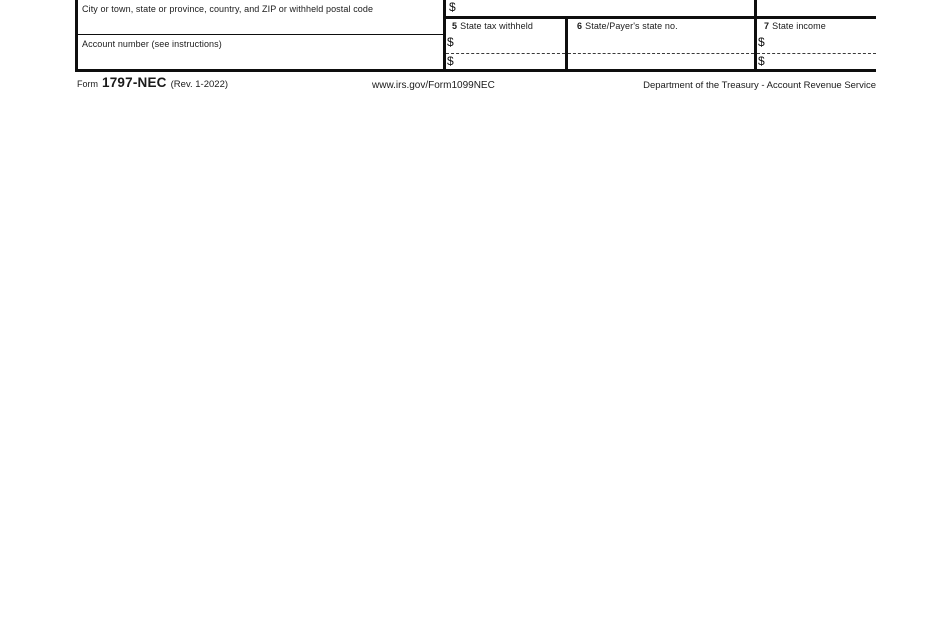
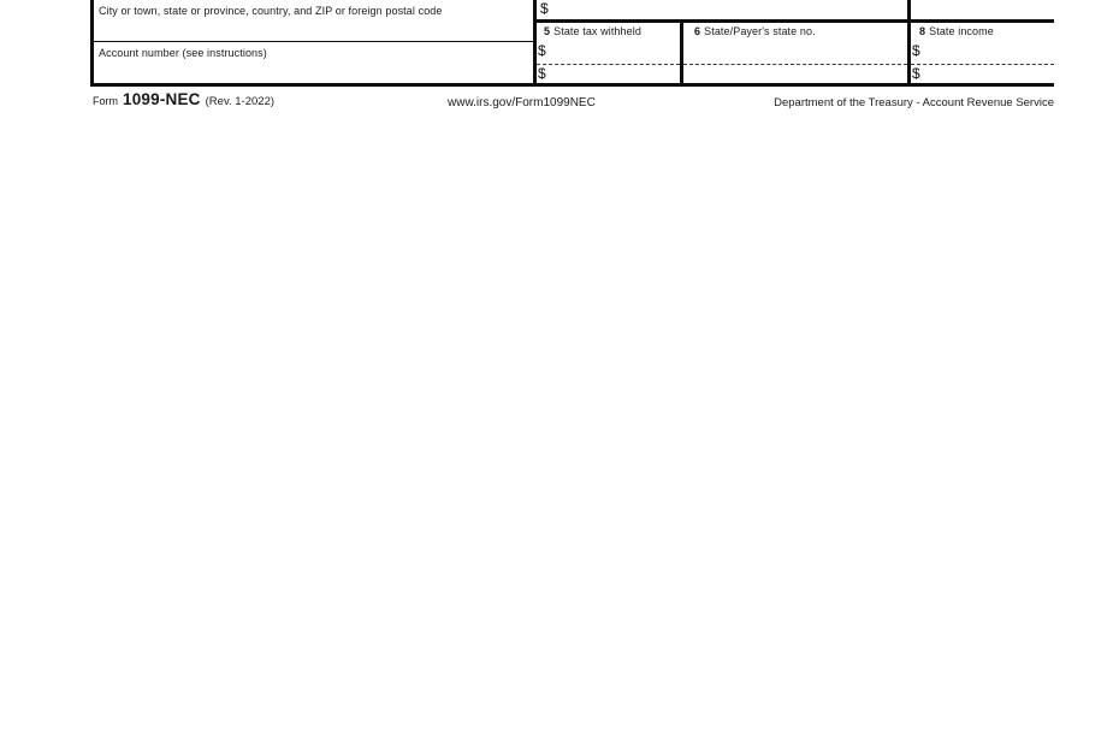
- City or town, state or province, country, and ZIP or withheld postal code
+ City or town, state or province, country, and ZIP or foreign postal code
  Account number (see instructions)
  $
  5
  State tax withheld
  $
  $
  6
  State/Payer's state no.
- 7
+ 8
  State income
  $
  $
  Form
- 1797-NEC
+ 1099-NEC
  (Rev. 1-2022)
  www.irs.gov/Form1099NEC
  Department of the Treasury - Account Revenue Service
